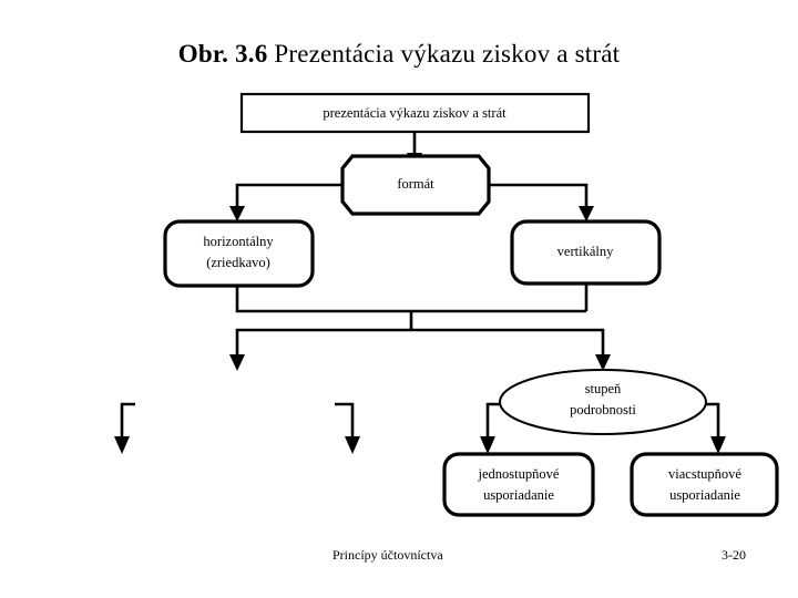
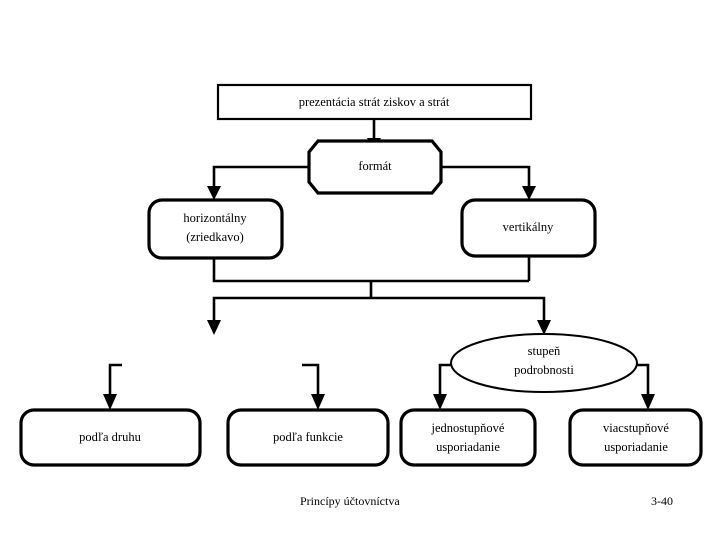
- Obr. 3.6 Prezentácia výkazu ziskov a strát
- prezentácia výkazu ziskov a strát
+ prezentácia strát ziskov a strát
  formát
  horizontálny
  (zriedkavo)
  vertikálny
  stupeň
  podrobnosti
+ podľa druhu
+ podľa funkcie
  jednostupňové
  usporiadanie
  viacstupňové
  usporiadanie
  Princípy účtovníctva
- 3-20
+ 3-40
